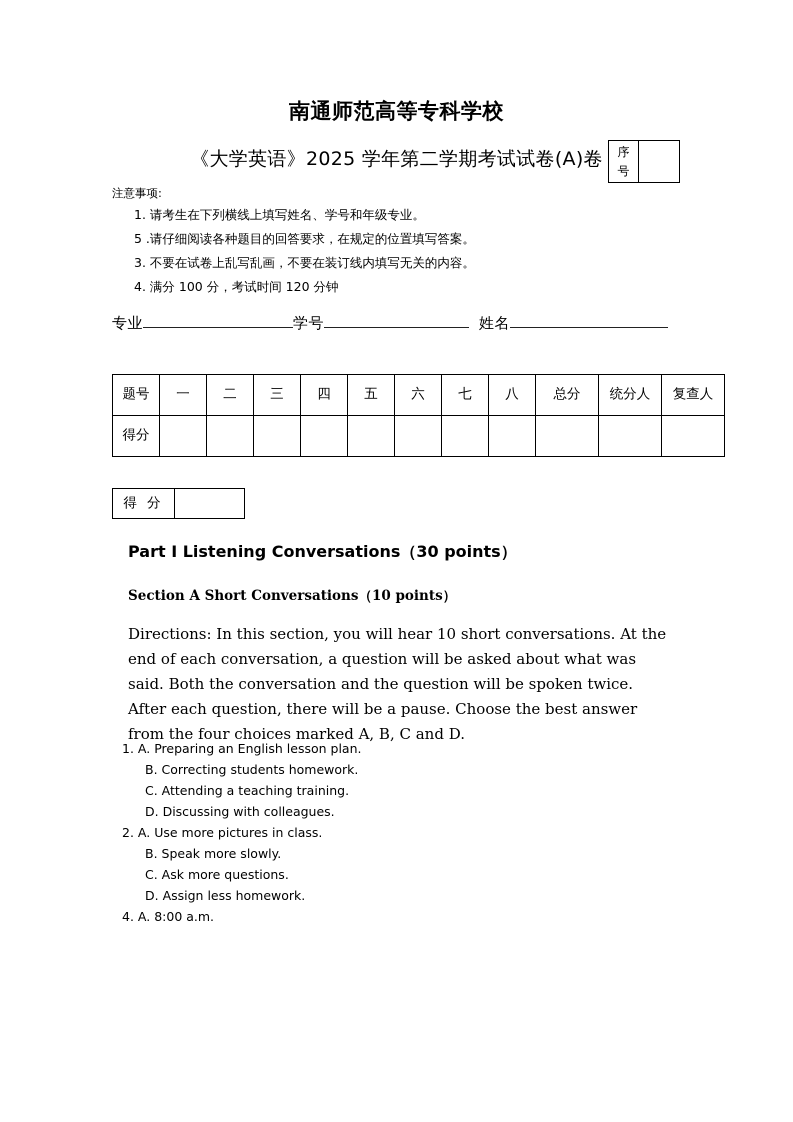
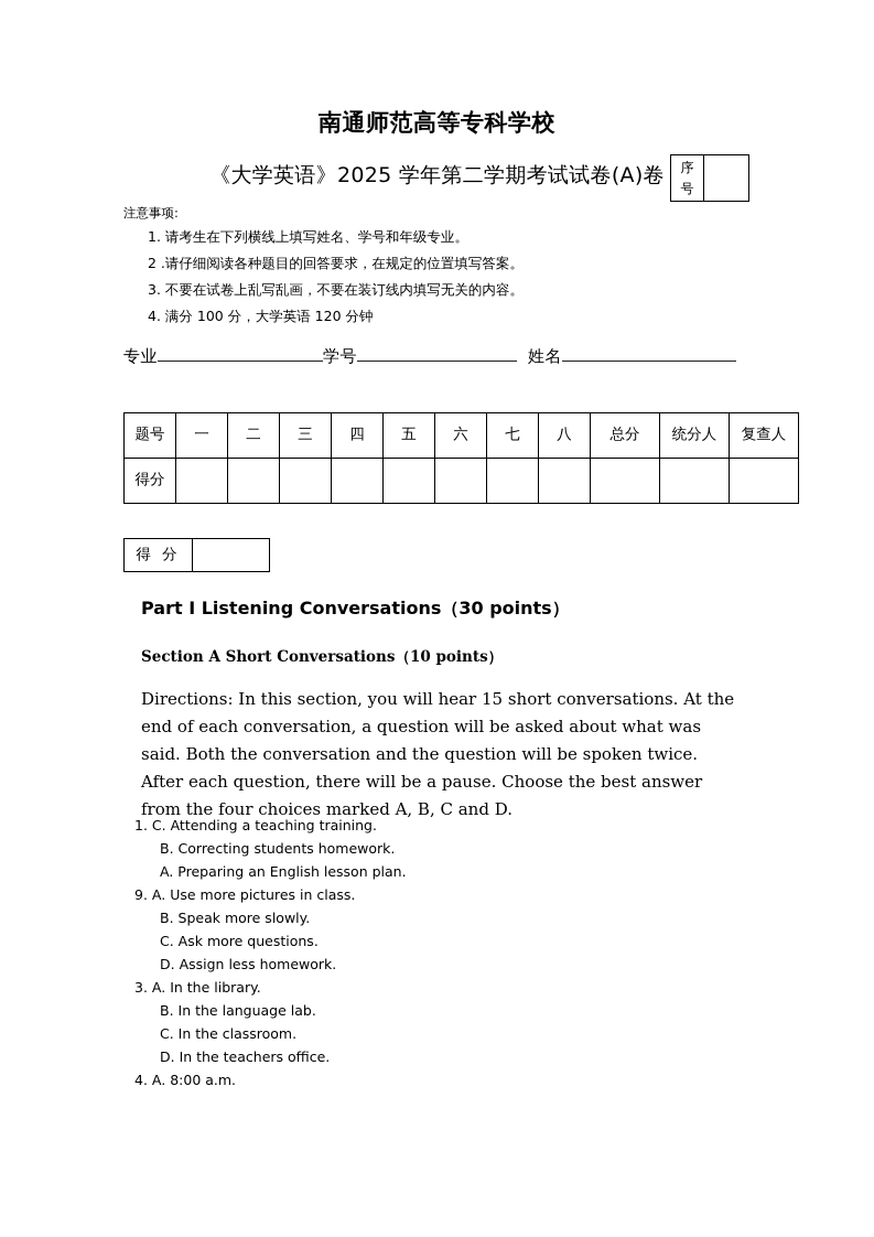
  南通师范高等专科学校
  《大学英语》2025 学年第二学期考试试卷(A)卷
  序
  号
  注意事项:
  1. 请考生在下列横线上填写姓名、学号和年级专业。
- 5 .请仔细阅读各种题目的回答要求，在规定的位置填写答案。
+ 2 .请仔细阅读各种题目的回答要求，在规定的位置填写答案。
  3. 不要在试卷上乱写乱画，不要在装订线内填写无关的内容。
- 4. 满分 100 分，考试时间 120 分钟
+ 4. 满分 100 分，大学英语 120 分钟
  专业 学号 姓名
  题号	一	二	三	四	五	六	七	八	总分	统分人	复查人
  得分
  得 分
  Part I Listening Conversations（30 points）
  Section A Short Conversations（10 points）
- Directions: In this section, you will hear 10 short conversations. At the end of each conversation, a question will be asked about what was said. Both the conversation and the question will be spoken twice. After each question, there will be a pause. Choose the best answer from the four choices marked A, B, C and D.
+ Directions: In this section, you will hear 15 short conversations. At the end of each conversation, a question will be asked about what was said. Both the conversation and the question will be spoken twice. After each question, there will be a pause. Choose the best answer from the four choices marked A, B, C and D.
- 1. A. Preparing an English lesson plan.
+ 1. C. Attending a teaching training.
  B. Correcting students homework.
- C. Attending a teaching training.
+ A. Preparing an English lesson plan.
- D. Discussing with colleagues.
- 2. A. Use more pictures in class.
+ 9. A. Use more pictures in class.
  B. Speak more slowly.
  C. Ask more questions.
  D. Assign less homework.
+ 3. A. In the library.
+ B. In the language lab.
+ C. In the classroom.
+ D. In the teachers office.
  4. A. 8:00 a.m.
